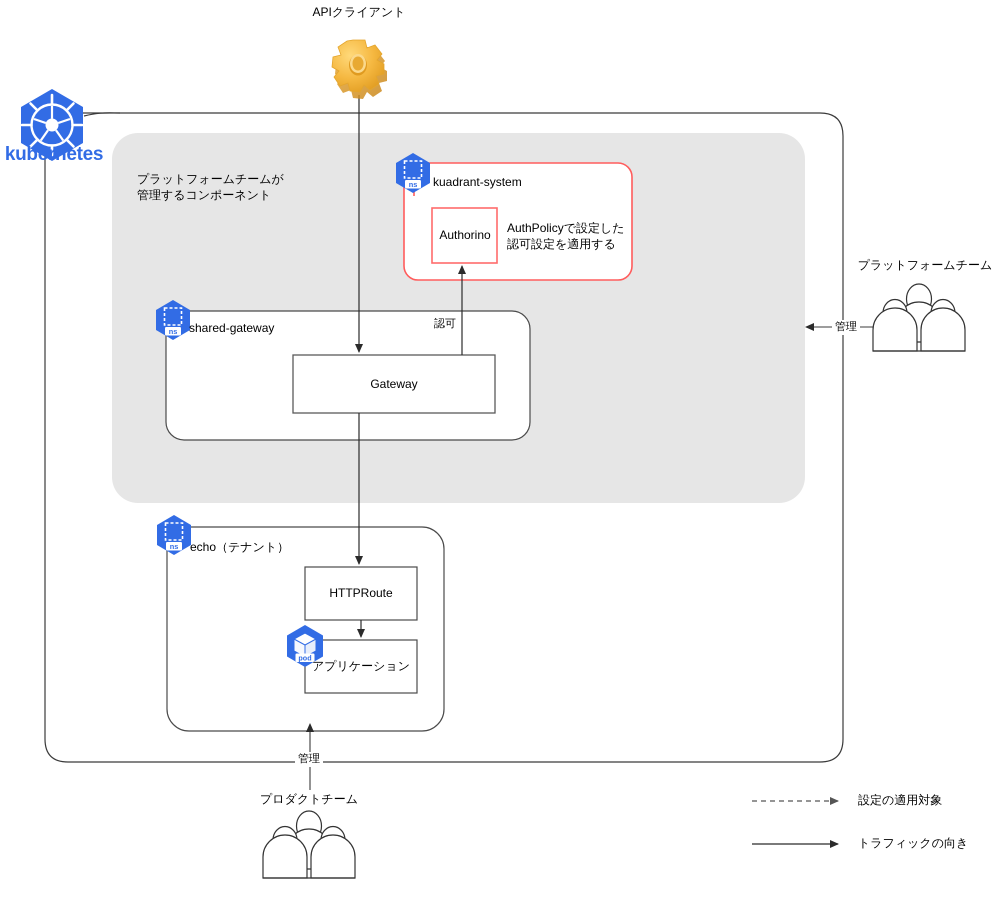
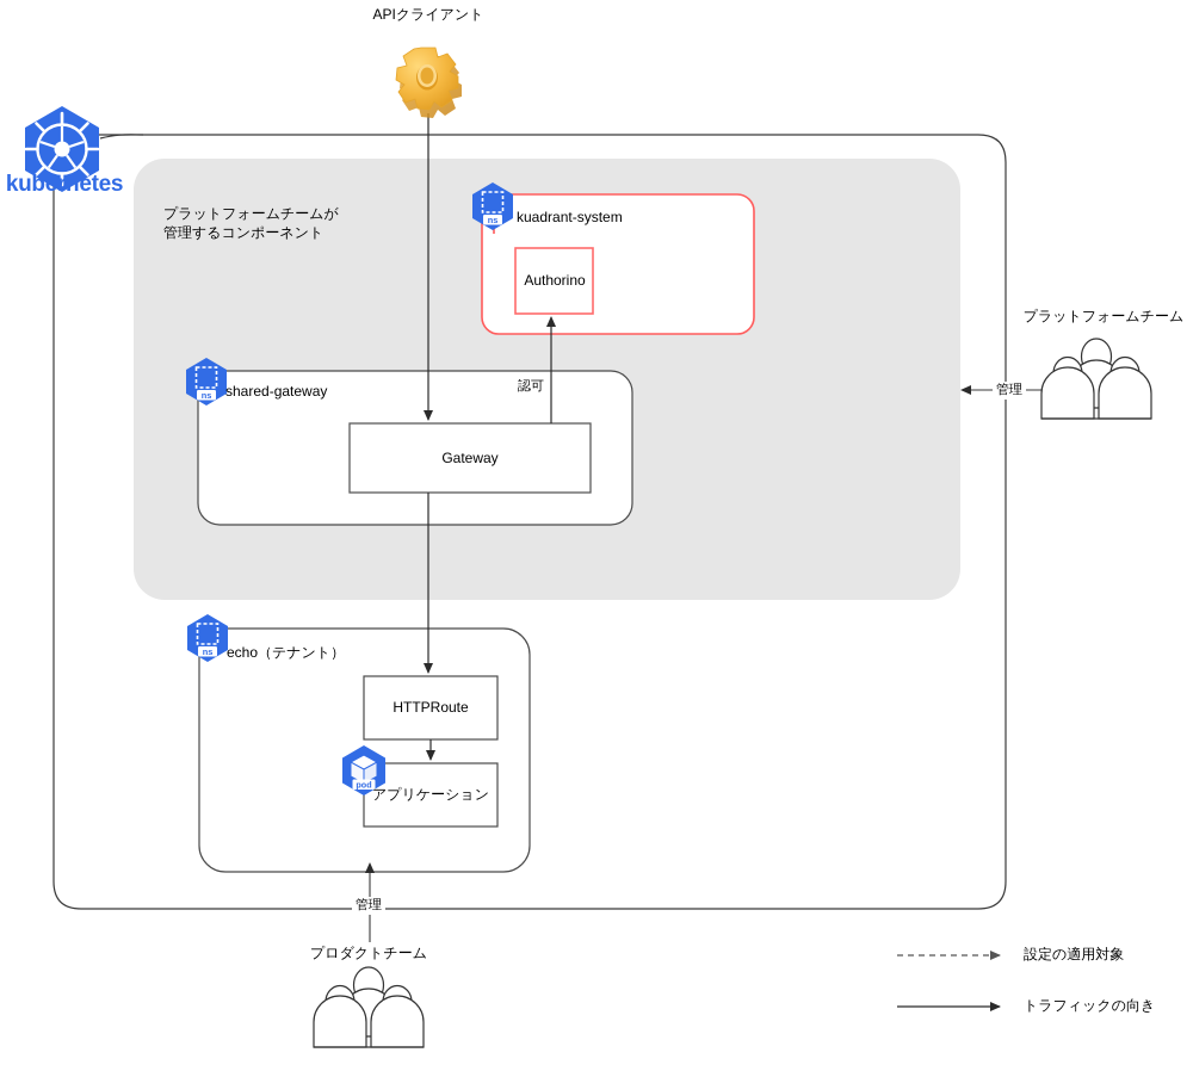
  ns
  ns
  ns
  pod
  APIクライアント
  kubernetes
  プラットフォームチームが
  管理するコンポーネント
  kuadrant-system
  Authorino
- AuthPolicyで設定した
- 認可設定を適用する
  shared-gateway
  Gateway
  認可
  echo（テナント）
  HTTPRoute
  アプリケーション
  プラットフォームチーム
  管理
  プロダクトチーム
  管理
  設定の適用対象
  トラフィックの向き
